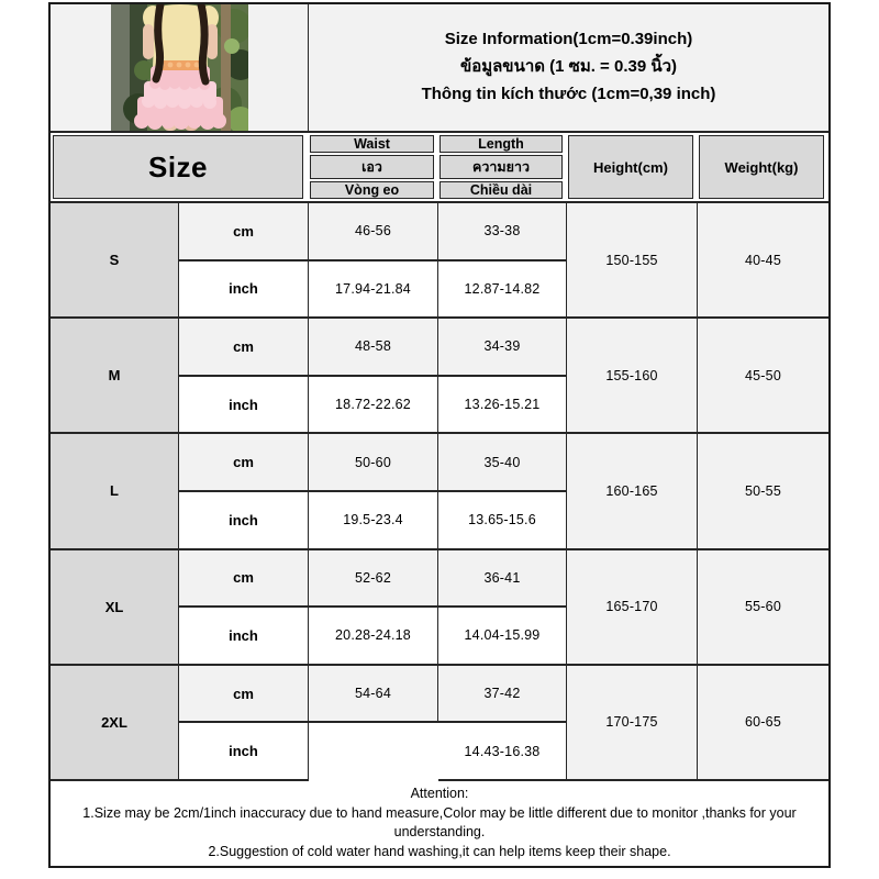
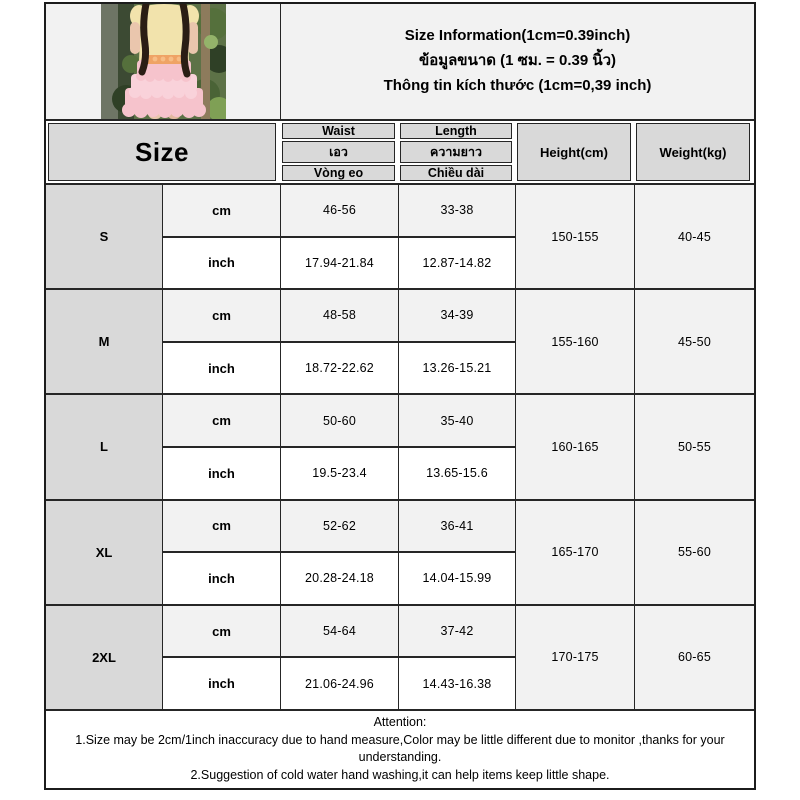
  Size Information(1cm=0.39inch)
  ข้อมูลขนาด (1 ซม. = 0.39 นิ้ว)
  Thông tin kích thước (1cm=0,39 inch)
  Size
  Waist
  เอว
  Vòng eo
  Length
  ความยาว
  Chiều dài
  Height(cm)
  Weight(kg)
  S
  cm
  46-56
  33-38
  150-155
  40-45
  inch
  17.94-21.84
  12.87-14.82
  M
  cm
  48-58
  34-39
  155-160
  45-50
  inch
  18.72-22.62
  13.26-15.21
  L
  cm
  50-60
  35-40
  160-165
  50-55
  inch
  19.5-23.4
  13.65-15.6
  XL
  cm
  52-62
  36-41
  165-170
  55-60
  inch
  20.28-24.18
  14.04-15.99
  2XL
  cm
  54-64
  37-42
  170-175
  60-65
  inch
+ 21.06-24.96
  14.43-16.38
  Attention:
  1.Size may be 2cm/1inch inaccuracy due to hand measure,Color may be little different due to monitor ,thanks for your understanding.
- 2.Suggestion of cold water hand washing,it can help items keep their shape.
+ 2.Suggestion of cold water hand washing,it can help items keep little shape.
